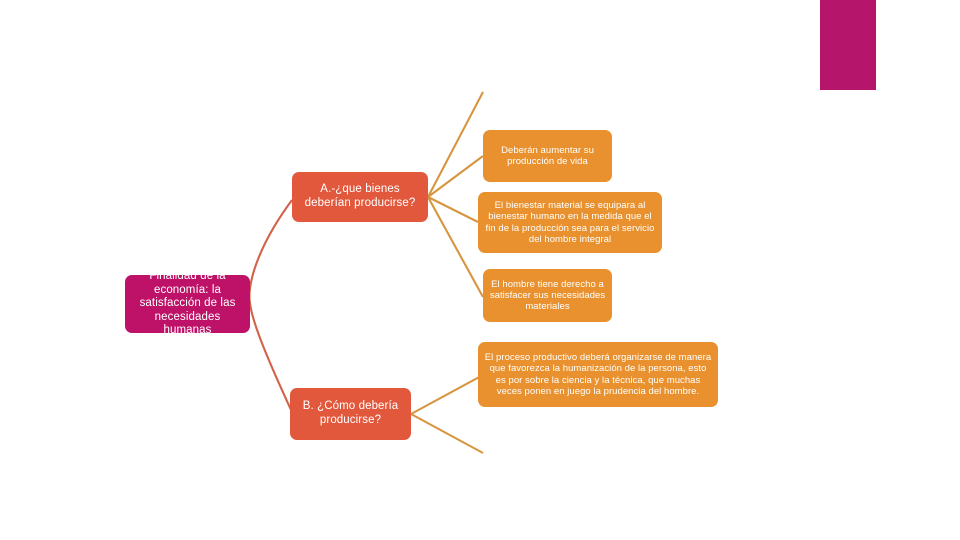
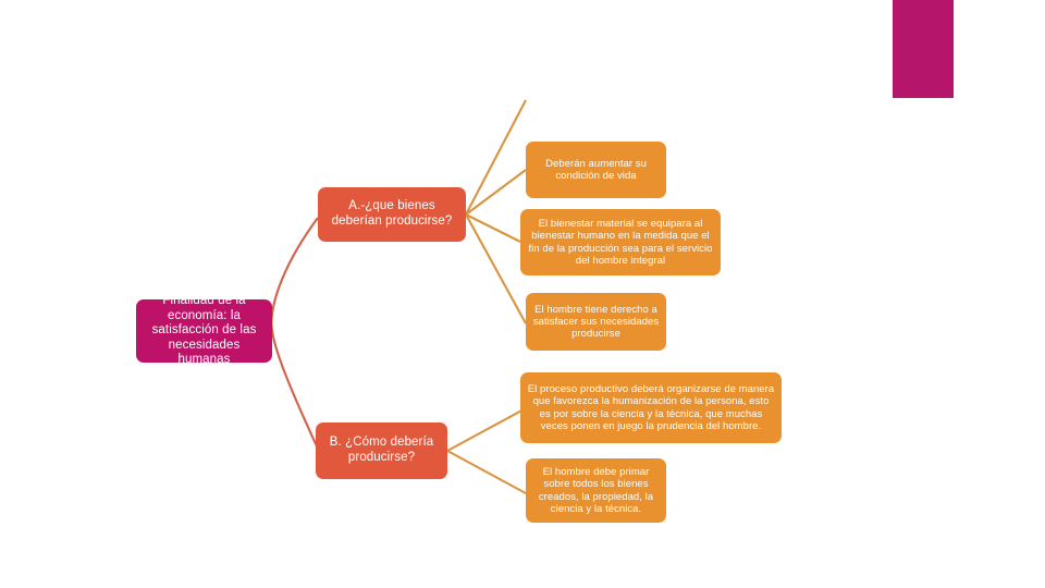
  Finalidad de la economía: la satisfacción de las necesidades humanas
  A.-¿que bienes deberían producirse?
  B. ¿Cómo debería producirse?
- Deberán aumentar su producción de vida
+ Deberán aumentar su condición de vida
  El bienestar material se equipara al bienestar humano en la medida que el fin de la producción sea para el servicio del hombre integral
- El hombre tiene derecho a satisfacer sus necesidades materiales
+ El hombre tiene derecho a satisfacer sus necesidades producirse
  El proceso productivo deberá organizarse de manera que favorezca la humanización de la persona, esto es por sobre la ciencia y la técnica, que muchas veces ponen en juego la prudencia del hombre.
+ El hombre debe primar sobre todos los bienes creados, la propiedad, la ciencia y la técnica.
